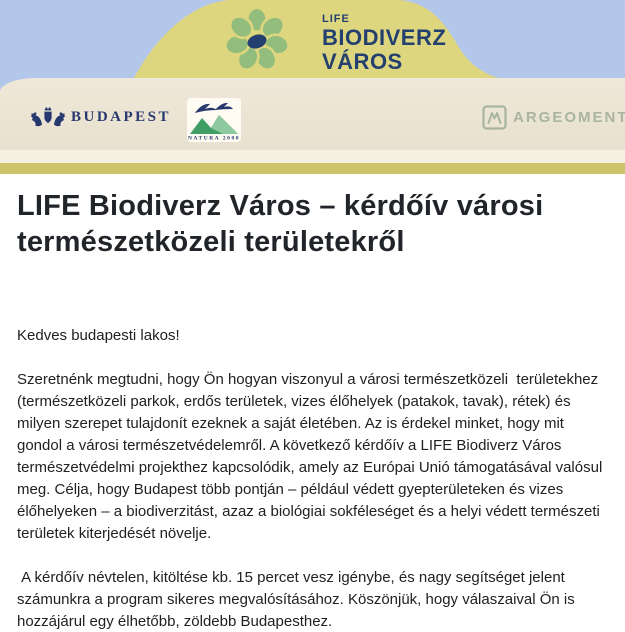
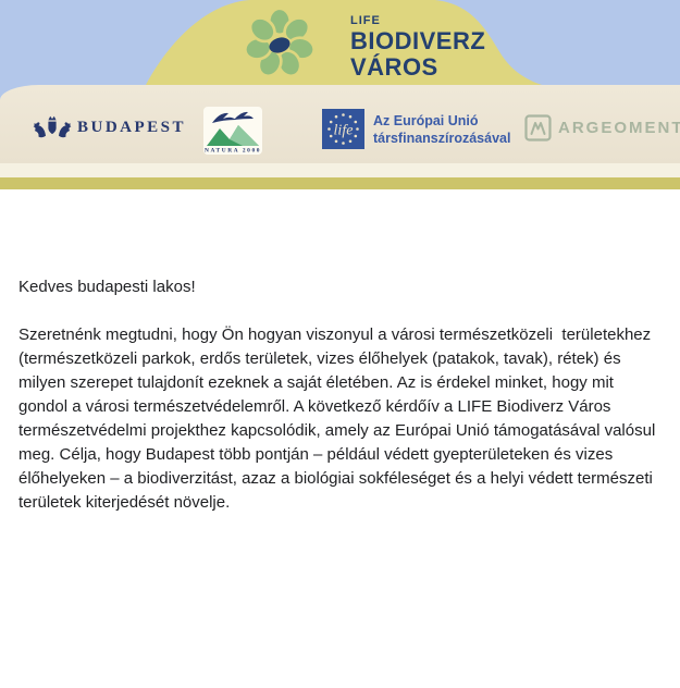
  LIFE
  BIODIVERZ
  VÁROS
  BUDAPEST
+ life
+ Az Európai Unió
+ társfinanszírozásával
  ARGEOMENT
- LIFE Biodiverz Város – kérdőív városi természetközeli területekről
  Kedves budapesti lakos!
  Szeretnénk megtudni, hogy Ön hogyan viszonyul a városi természetközeli területekhez (természetközeli parkok, erdős területek, vizes élőhelyek (patakok, tavak), rétek) és milyen szerepet tulajdonít ezeknek a saját életében. Az is érdekel minket, hogy mit gondol a városi természetvédelemről. A következő kérdőív a LIFE Biodiverz Város természetvédelmi projekthez kapcsolódik, amely az Európai Unió támogatásával valósul meg. Célja, hogy Budapest több pontján – például védett gyepterületeken és vizes élőhelyeken – a biodiverzitást, azaz a biológiai sokféleséget és a helyi védett természeti területek kiterjedését növelje.
- A kérdőív névtelen, kitöltése kb. 15 percet vesz igénybe, és nagy segítséget jelent számunkra a program sikeres megvalósításához. Köszönjük, hogy válaszaival Ön is hozzájárul egy élhetőbb, zöldebb Budapesthez.
